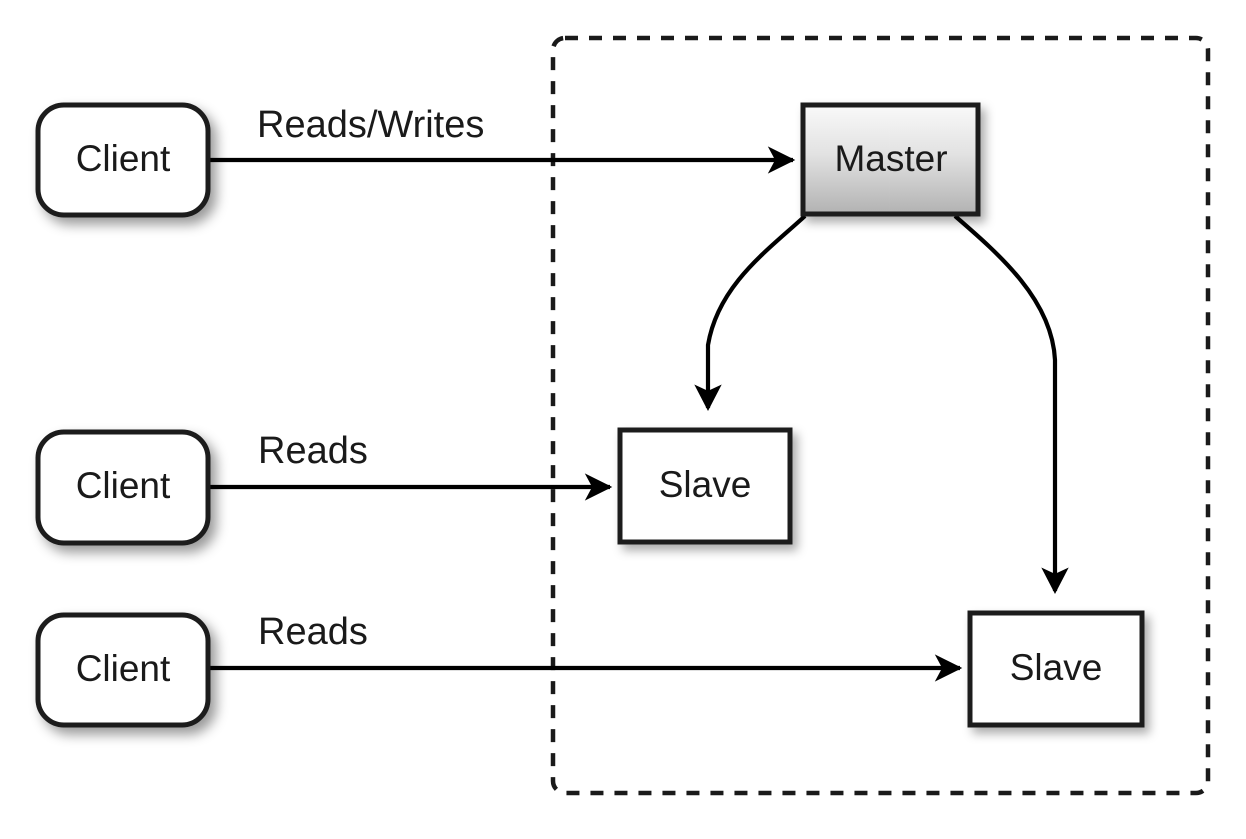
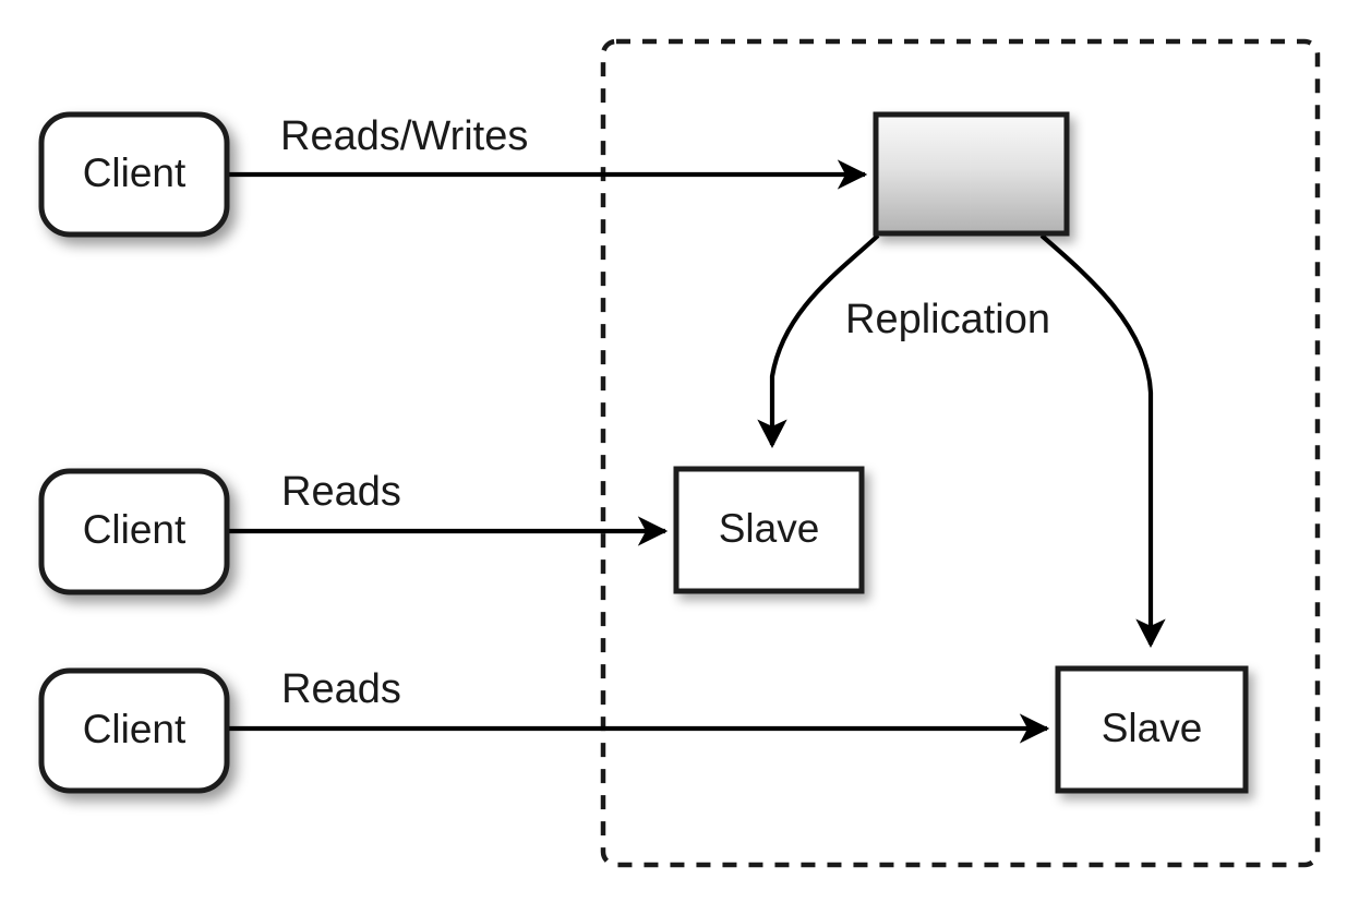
  Client
  Client
  Client
- Master
  Slave
  Slave
  Reads/Writes
  Reads
  Reads
+ Replication
